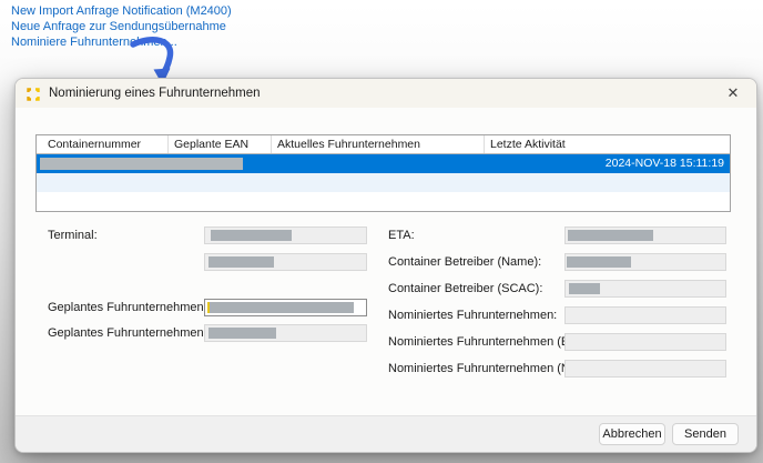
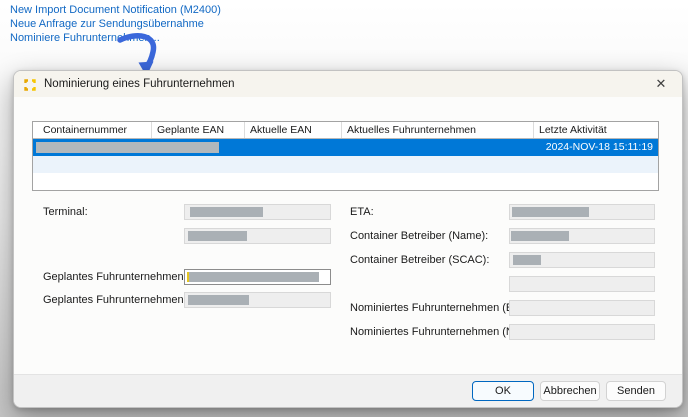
- New Import Anfrage Notification (M2400)
+ New Import Document Notification (M2400)
  Neue Anfrage zur Sendungsübernahme
  Nominiere Fuhruntern..
  Nominierung eines Fuhrunternehmen
  ✕
  Containernummer
  Geplante EAN
+ Aktuelle EAN
  Aktuelles Fuhrunternehmen
  Letzte Aktivität
  2024-NOV-18 15:11:19
  Terminal:
  Geplantes Fuhrunternehmen
  Geplantes Fuhrunternehmen
  ETA:
  Container Betreiber (Name):
  Container Betreiber (SCAC):
- Nominiertes Fuhrunternehmen:
  Nominiertes Fuhrunternehmen (
  Nominiertes Fuhrunternehmen (
+ OK
  Abbrechen
  Senden
